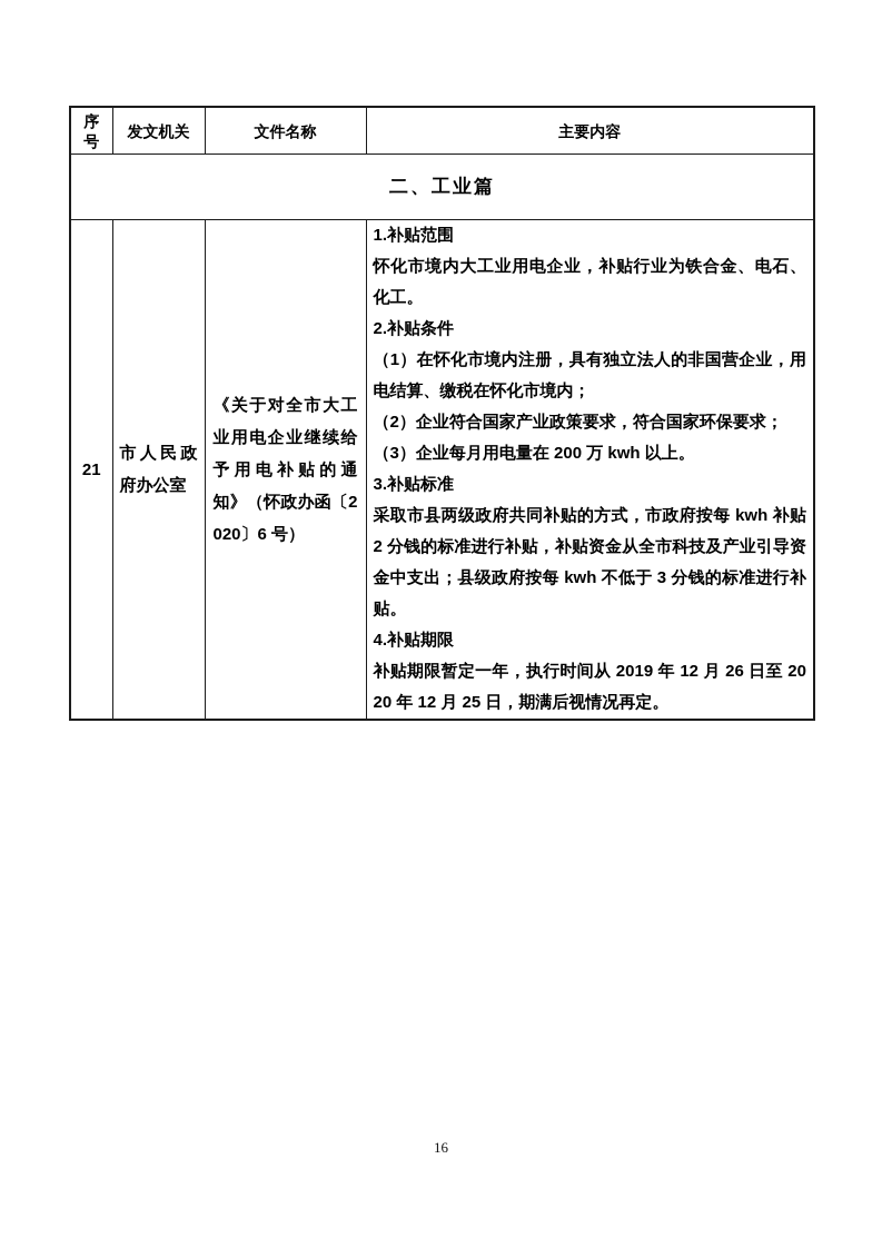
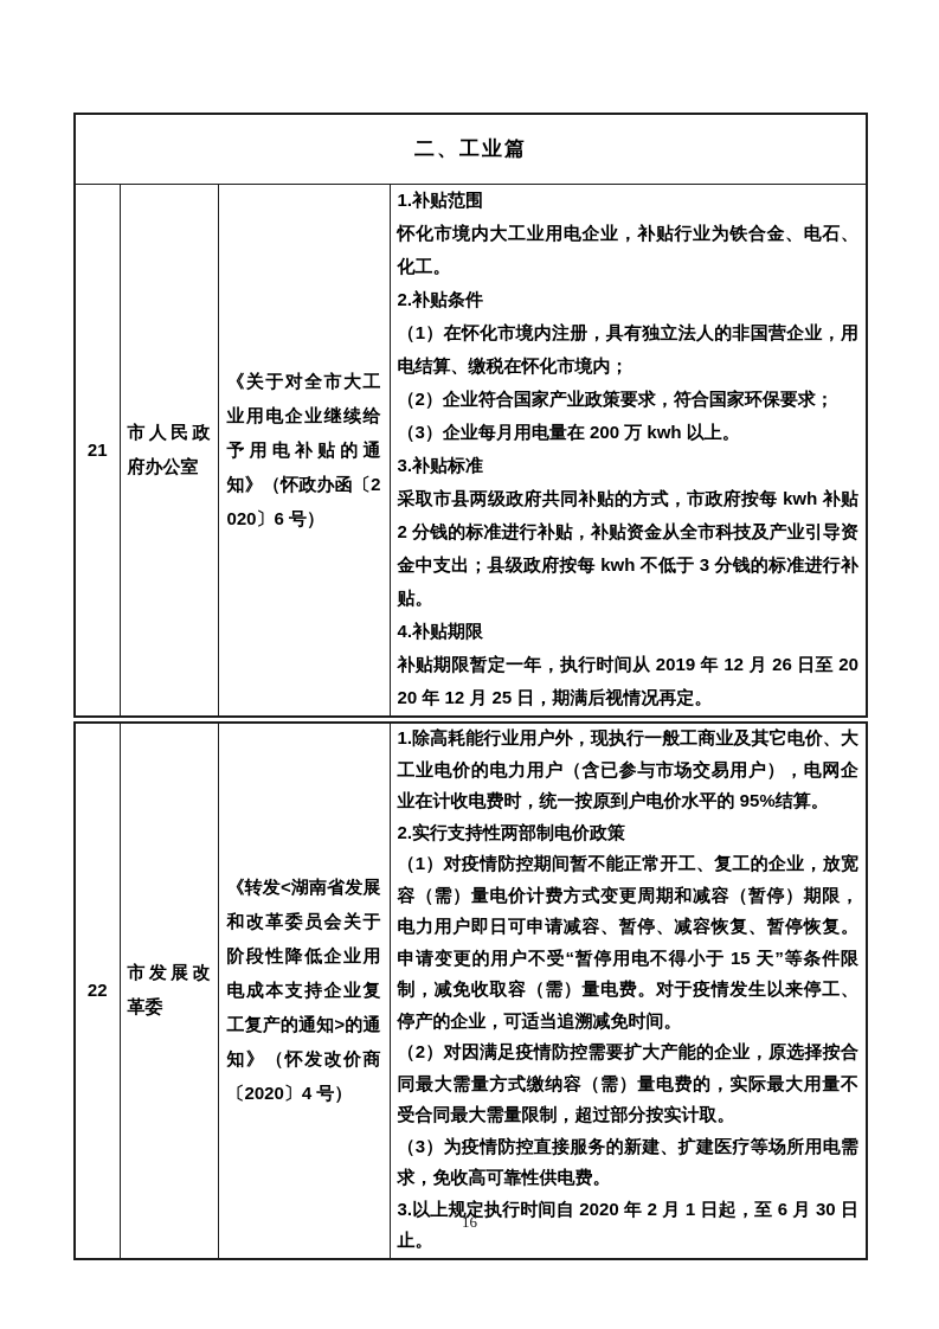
- 序号	发文机关	文件名称	主要内容
  二、工业篇
  21	市人民政府办公室	《关于对全市大工业用电企业继续给予用电补贴的通知》（怀政办函〔2020〕6 号）	1.补贴范围 怀化市境内大工业用电企业，补贴行业为铁合金、电石、化工。 2.补贴条件 （1）在怀化市境内注册，具有独立法人的非国营企业，用电结算、缴税在怀化市境内； （2）企业符合国家产业政策要求，符合国家环保要求； （3）企业每月用电量在 200 万 kwh 以上。 3.补贴标准 采取市县两级政府共同补贴的方式，市政府按每 kwh 补贴 2 分钱的标准进行补贴，补贴资金从全市科技及产业引导资金中支出；县级政府按每 kwh 不低于 3 分钱的标准进行补贴。 4.补贴期限 补贴期限暂定一年，执行时间从 2019 年 12 月 26 日至 2020 年 12 月 25 日，期满后视情况再定。
+ 22	市发展改革委	《转发<湖南省发展和改革委员会关于阶段性降低企业用电成本支持企业复工复产的通知>的通知》（怀发改价商〔2020〕4 号）	1.除高耗能行业用户外，现执行一般工商业及其它电价、大工业电价的电力用户（含已参与市场交易用户），电网企业在计收电费时，统一按原到户电价水平的 95%结算。 2.实行支持性两部制电价政策 （1）对疫情防控期间暂不能正常开工、复工的企业，放宽容（需）量电价计费方式变更周期和减容（暂停）期限，电力用户即日可申请减容、暂停、减容恢复、暂停恢复。申请变更的用户不受“暂停用电不得小于 15 天”等条件限制，减免收取容（需）量电费。对于疫情发生以来停工、停产的企业，可适当追溯减免时间。 （2）对因满足疫情防控需要扩大产能的企业，原选择按合同最大需量方式缴纳容（需）量电费的，实际最大用量不受合同最大需量限制，超过部分按实计取。 （3）为疫情防控直接服务的新建、扩建医疗等场所用电需求，免收高可靠性供电费。 3.以上规定执行时间自 2020 年 2 月 1 日起，至 6 月 30 日止。
  16
